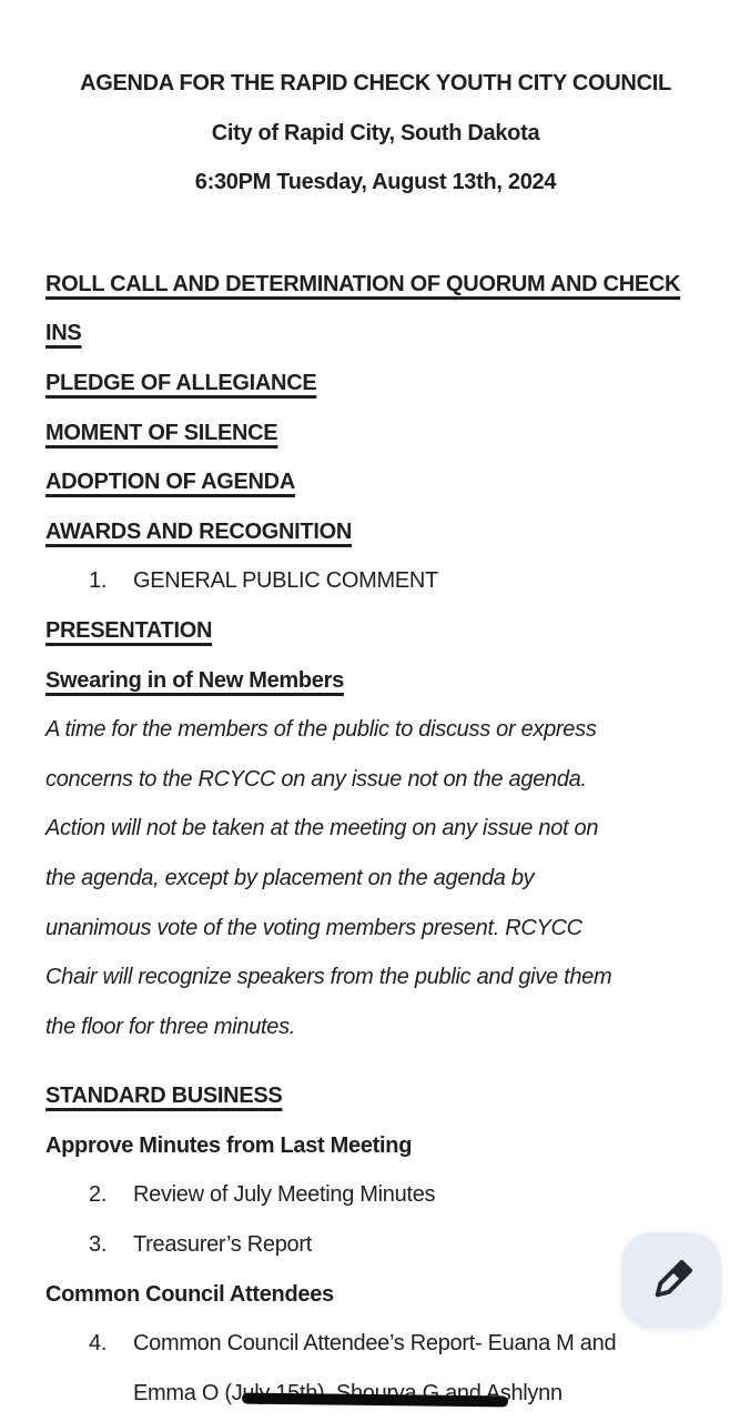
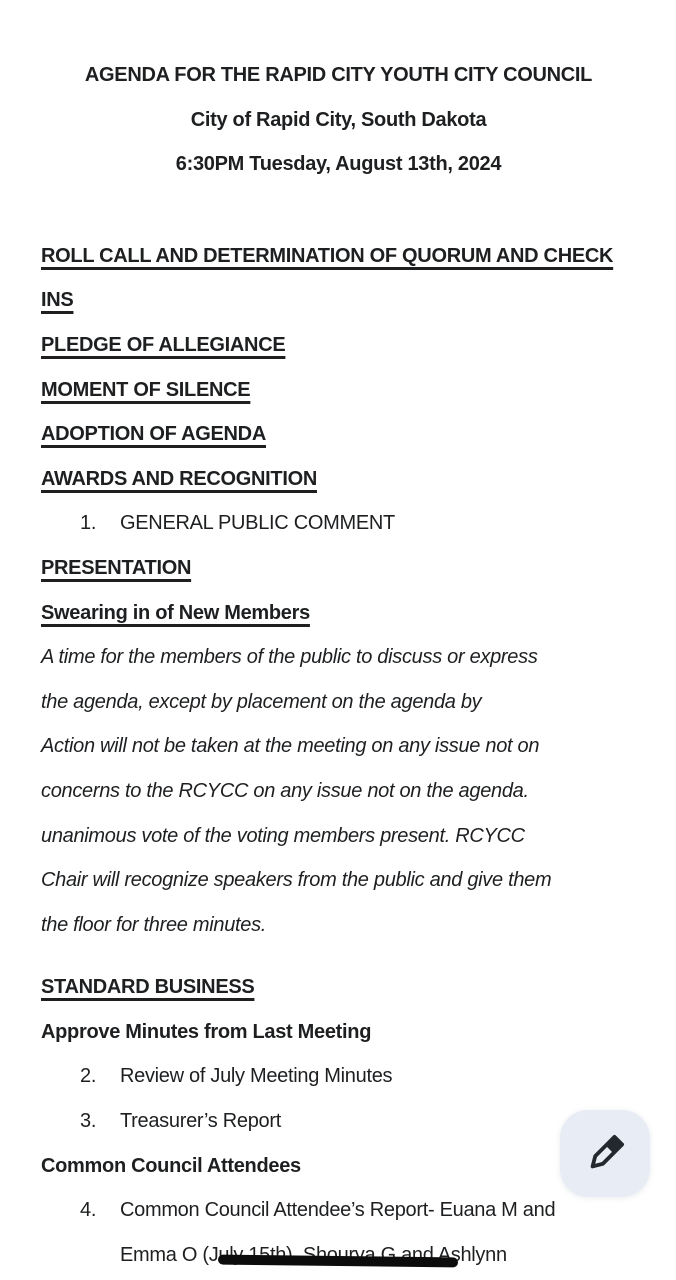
- AGENDA FOR THE RAPID CHECK YOUTH CITY COUNCIL
+ AGENDA FOR THE RAPID CITY YOUTH CITY COUNCIL
  City of Rapid City, South Dakota
  6:30PM Tuesday, August 13th, 2024
  ROLL CALL AND DETERMINATION OF QUORUM AND CHECK
  INS
  PLEDGE OF ALLEGIANCE
  MOMENT OF SILENCE
  ADOPTION OF AGENDA
  AWARDS AND RECOGNITION
  1.
  GENERAL PUBLIC COMMENT
  PRESENTATION
  Swearing in of New Members
  A time for the members of the public to discuss or express
- concerns to the RCYCC on any issue not on the agenda.
+ the agenda, except by placement on the agenda by
  Action will not be taken at the meeting on any issue not on
- the agenda, except by placement on the agenda by
+ concerns to the RCYCC on any issue not on the agenda.
  unanimous vote of the voting members present. RCYCC
  Chair will recognize speakers from the public and give them
  the floor for three minutes.
  STANDARD BUSINESS
  Approve Minutes from Last Meeting
  2.
  Review of July Meeting Minutes
  3.
  Treasurer’s Report
  Common Council Attendees
  4.
  Common Council Attendee’s Report- Euana M and
